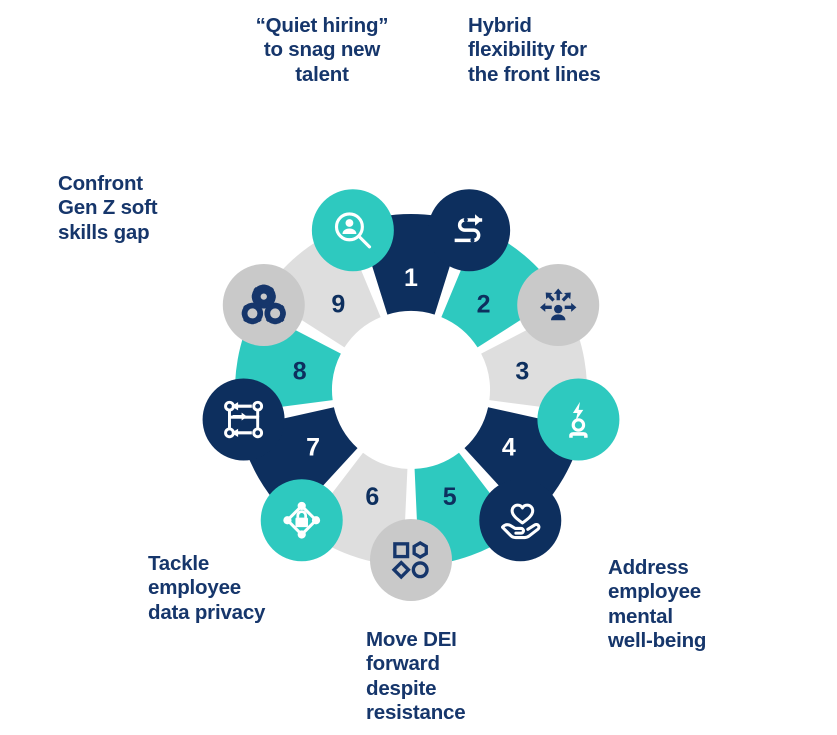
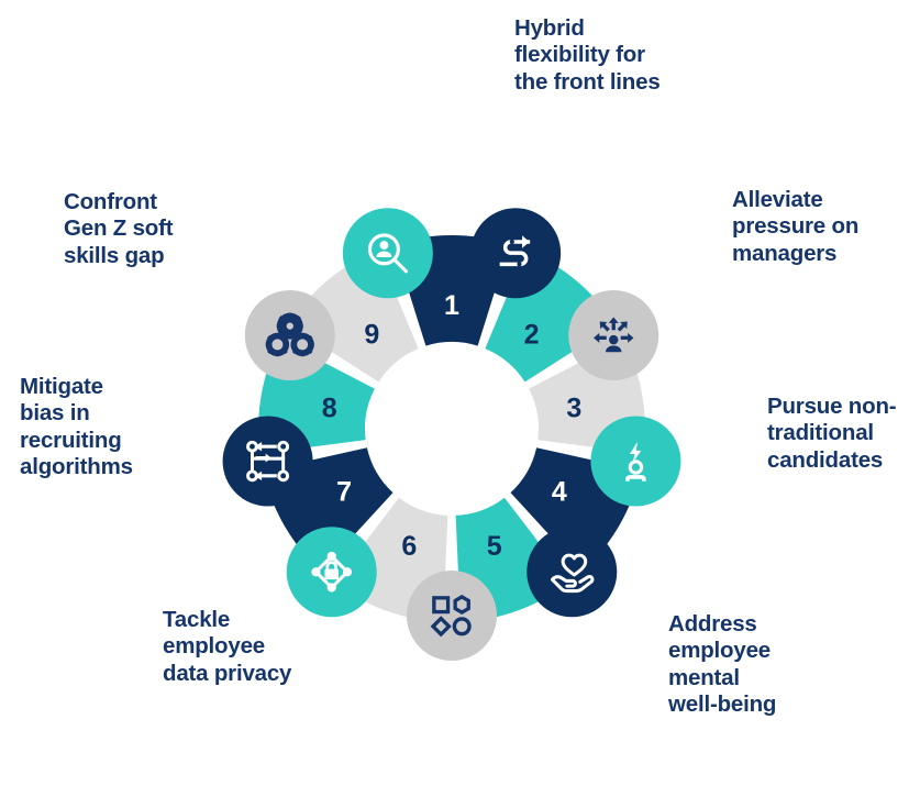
  1
  2
  3
  4
  5
  6
  7
  8
  9
- “Quiet hiring”
- to snag new
- talent
  Hybrid
  flexibility for
  the front lines
+ Alleviate
+ pressure on
+ managers
+ Pursue non-
+ traditional
+ candidates
  Address
  employee
  mental
  well-being
- Move DEI
- forward
- despite
- resistance
  Tackle
  employee
  data privacy
+ Mitigate
+ bias in
+ recruiting
+ algorithms
  Confront
  Gen Z soft
  skills gap
